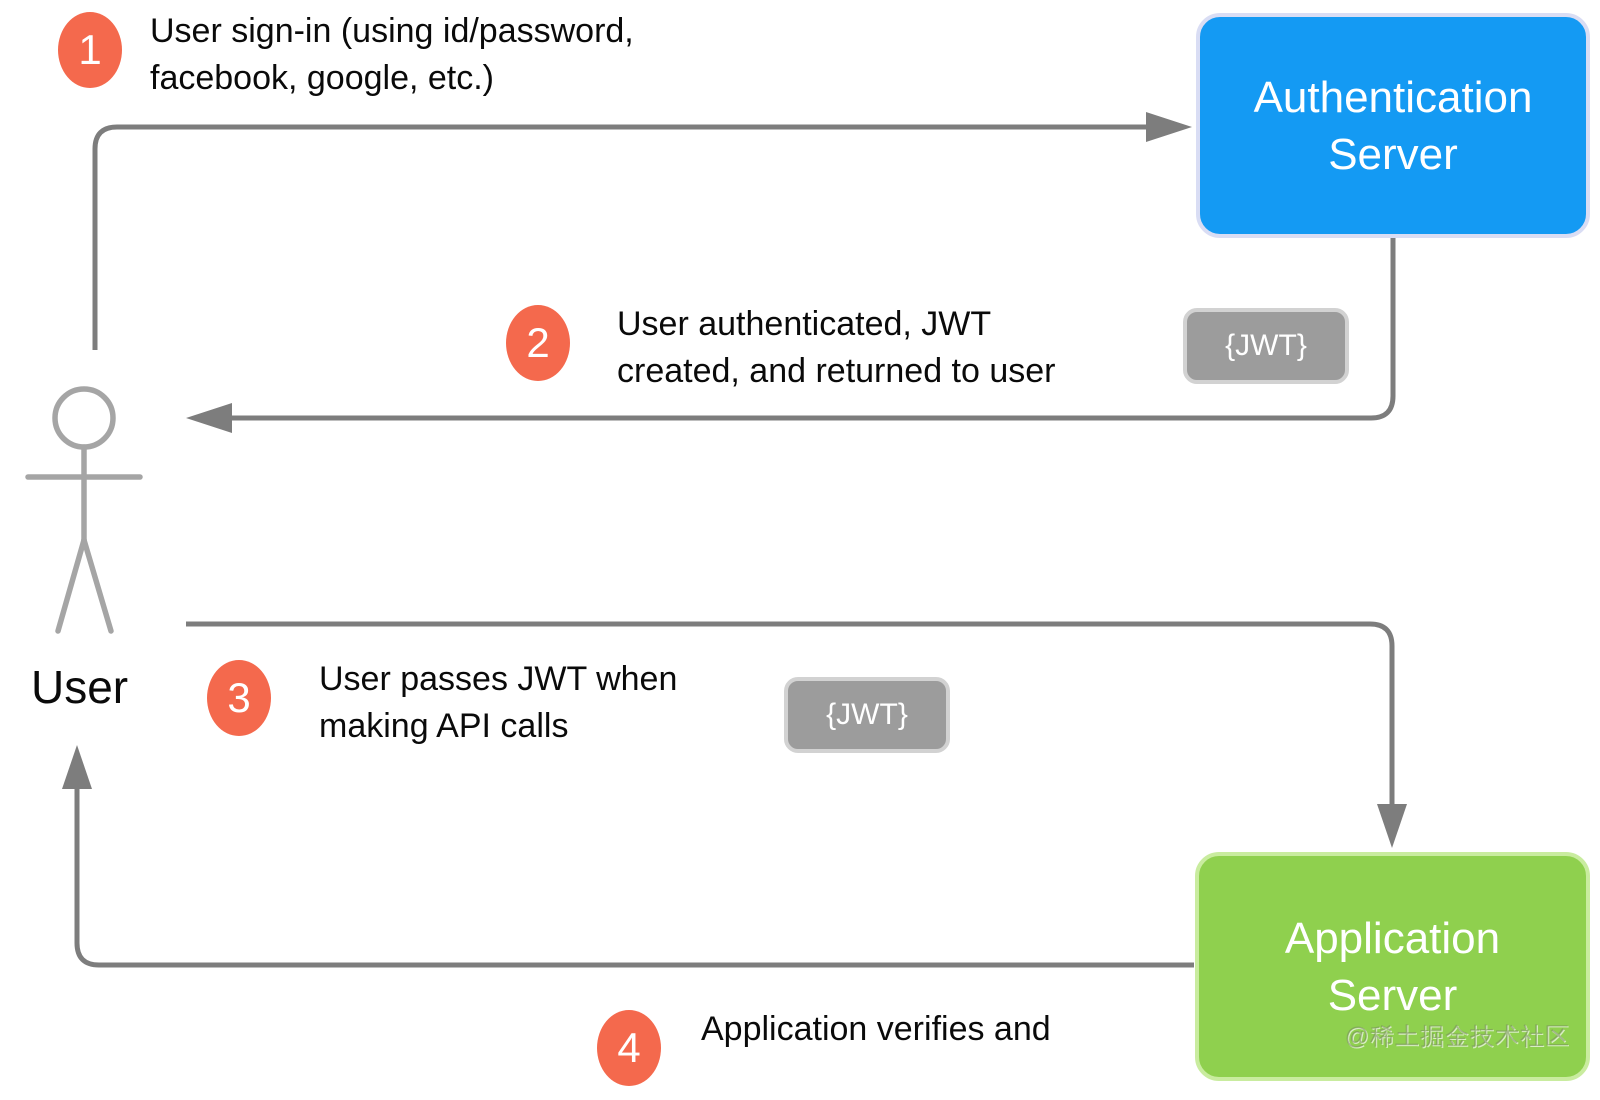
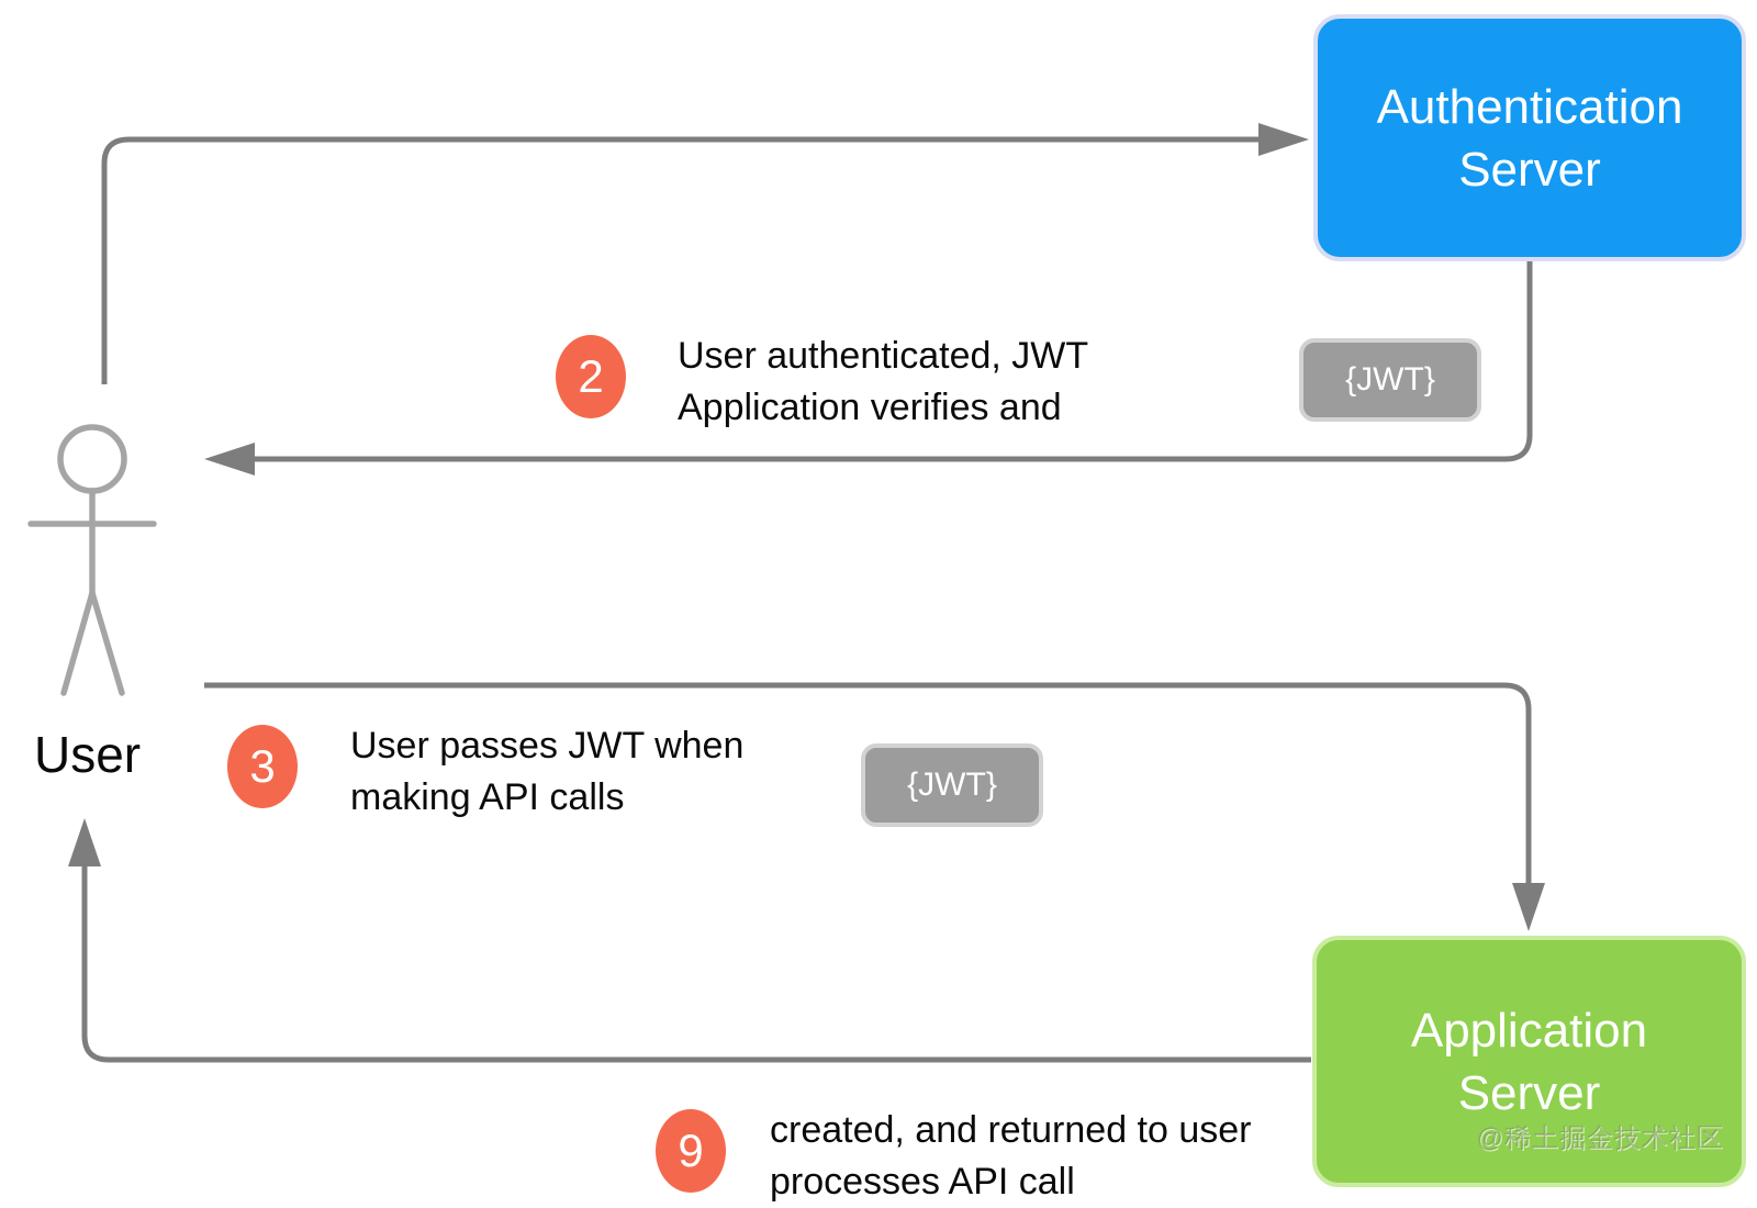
  Authentication Server
  Application Server
  @稀土掘金技术社区
  User
- 1
- User sign-in (using id/password,
- facebook, google, etc.)
  2
  User authenticated, JWT
- created, and returned to user
+ Application verifies and
  3
  User passes JWT when
  making API calls
- 4
+ 9
- Application verifies and
+ created, and returned to user
+ processes API call
  {JWT}
  {JWT}
